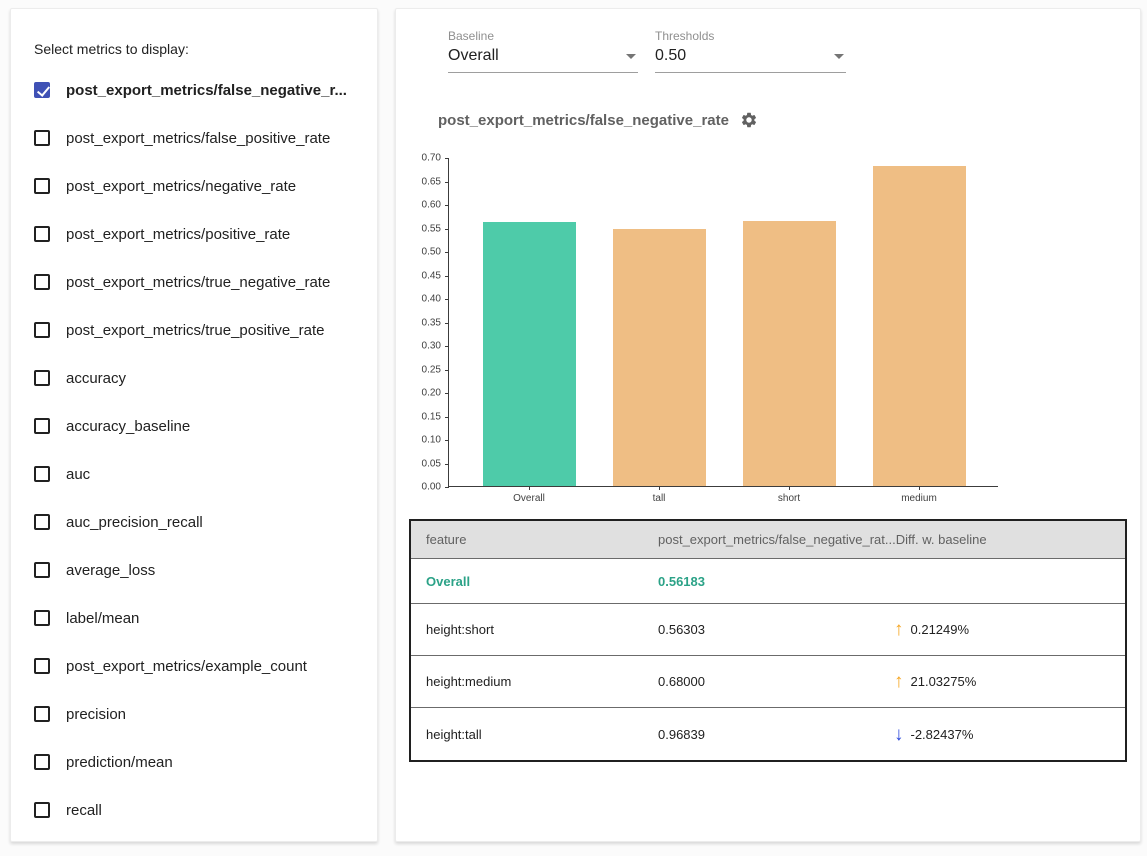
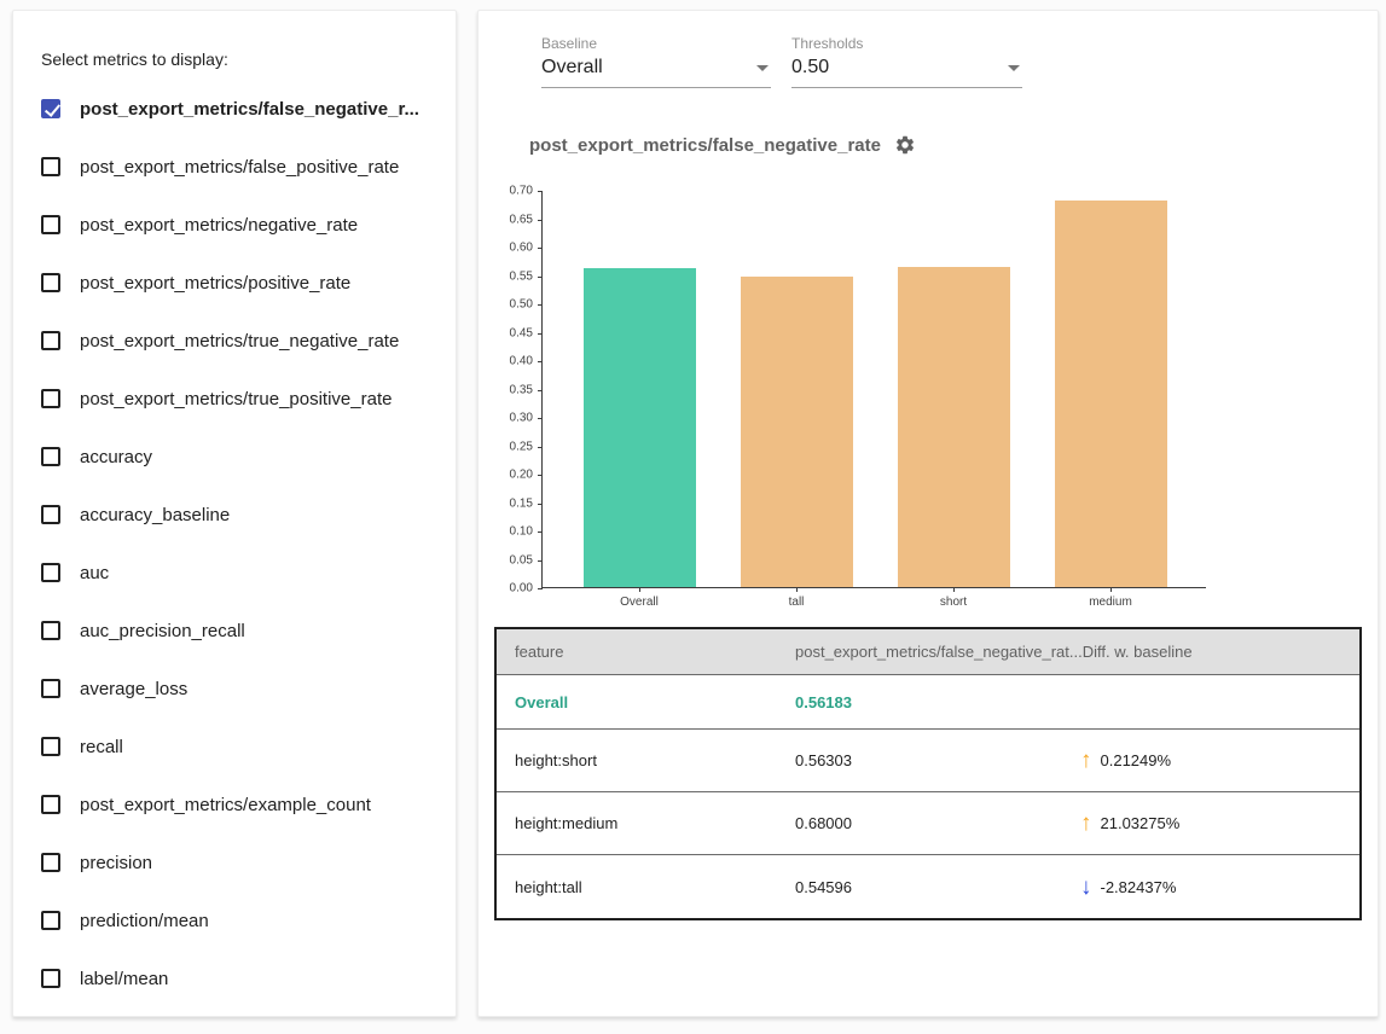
  Select metrics to display:
  post_export_metrics/false_negative_r...
  post_export_metrics/false_positive_rate
  post_export_metrics/negative_rate
  post_export_metrics/positive_rate
  post_export_metrics/true_negative_rate
  post_export_metrics/true_positive_rate
  accuracy
  accuracy_baseline
  auc
  auc_precision_recall
  average_loss
- label/mean
+ recall
  post_export_metrics/example_count
  precision
  prediction/mean
- recall
+ label/mean
  Baseline
  Overall
  Thresholds
  0.50
  post_export_metrics/false_negative_rate
  0.00
  0.05
  0.10
  0.15
  0.20
  0.25
  0.30
  0.35
  0.40
  0.45
  0.50
  0.55
  0.60
  0.65
  0.70
  Overall
  tall
  short
  medium
  feature
  post_export_metrics/false_negative_rat...
  Diff. w. baseline
  Overall
  0.56183
  height:short
  0.56303
  ↑
  0.21249%
  height:medium
  0.68000
  ↑
  21.03275%
  height:tall
- 0.96839
+ 0.54596
  ↓
  -2.82437%
